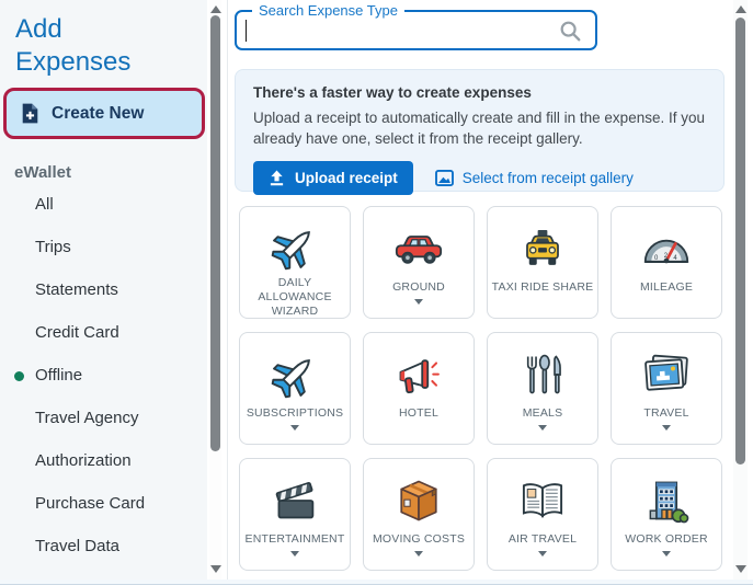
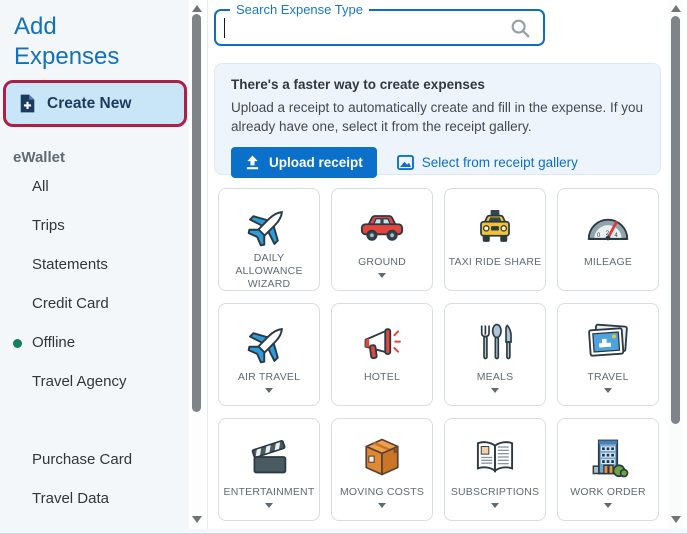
  Add Expenses
  Create New
  eWallet
  All
  Trips
  Statements
  Credit Card
  Offline
  Travel Agency
- Authorization
  Purchase Card
  Travel Data
  Search Expense Type
  There's a faster way to create expenses
  Upload a receipt to automatically create and fill in the expense. If you already have one, select it from the receipt gallery.
  Upload receipt
  Select from receipt gallery
  DAILY ALLOWANCE WIZARD
  GROUND
  TAXI RIDE SHARE
  MILEAGE
- SUBSCRIPTIONS
+ AIR TRAVEL
  HOTEL
  MEALS
  TRAVEL
  ENTERTAINMENT
  MOVING COSTS
- AIR TRAVEL
+ SUBSCRIPTIONS
  WORK ORDER
